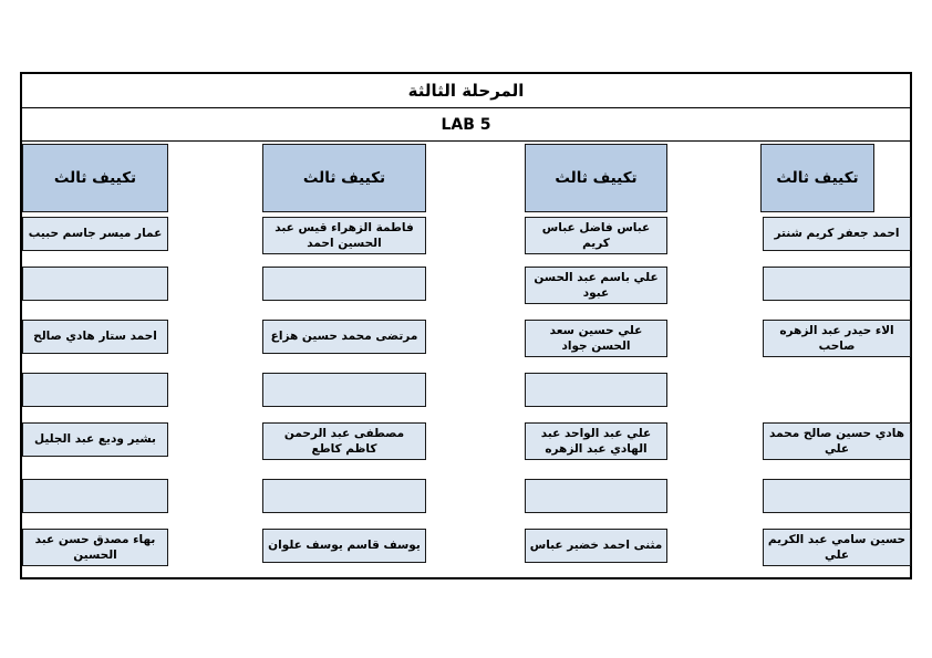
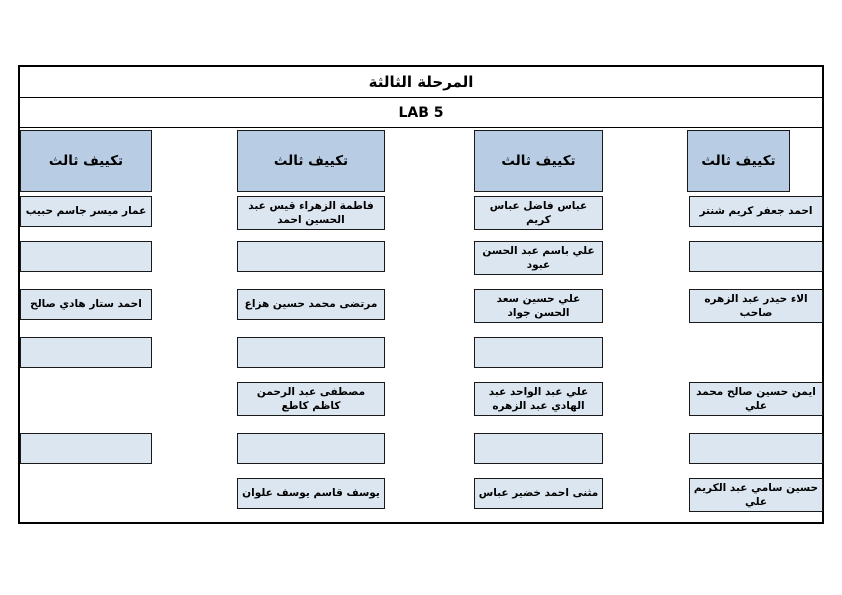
  المرحلة الثالثة
  LAB 5
  تكييف ثالث
  احمد جعفر كريم شنتر
  الاء حيدر عبد الزهره صاحب
- هادي حسين صالح محمد علي
+ ايمن حسين صالح محمد علي
  حسين سامي عبد الكريم علي
  تكييف ثالث
  عباس فاضل عباس كريم
  علي باسم عبد الحسن عبود
  علي حسين سعد الحسن جواد
  علي عبد الواحد عبد الهادي عبد الزهره
  مثنى احمد خضير عباس
  تكييف ثالث
  فاطمة الزهراء قيس عبد الحسين احمد
  مرتضى محمد حسين هزاع
  مصطفى عبد الرحمن كاظم كاطع
  يوسف قاسم يوسف علوان
  تكييف ثالث
  عمار ميسر جاسم حبيب
  احمد ستار هادي صالح
- بشير وديع عبد الجليل
- بهاء مصدق حسن عبد الحسين
